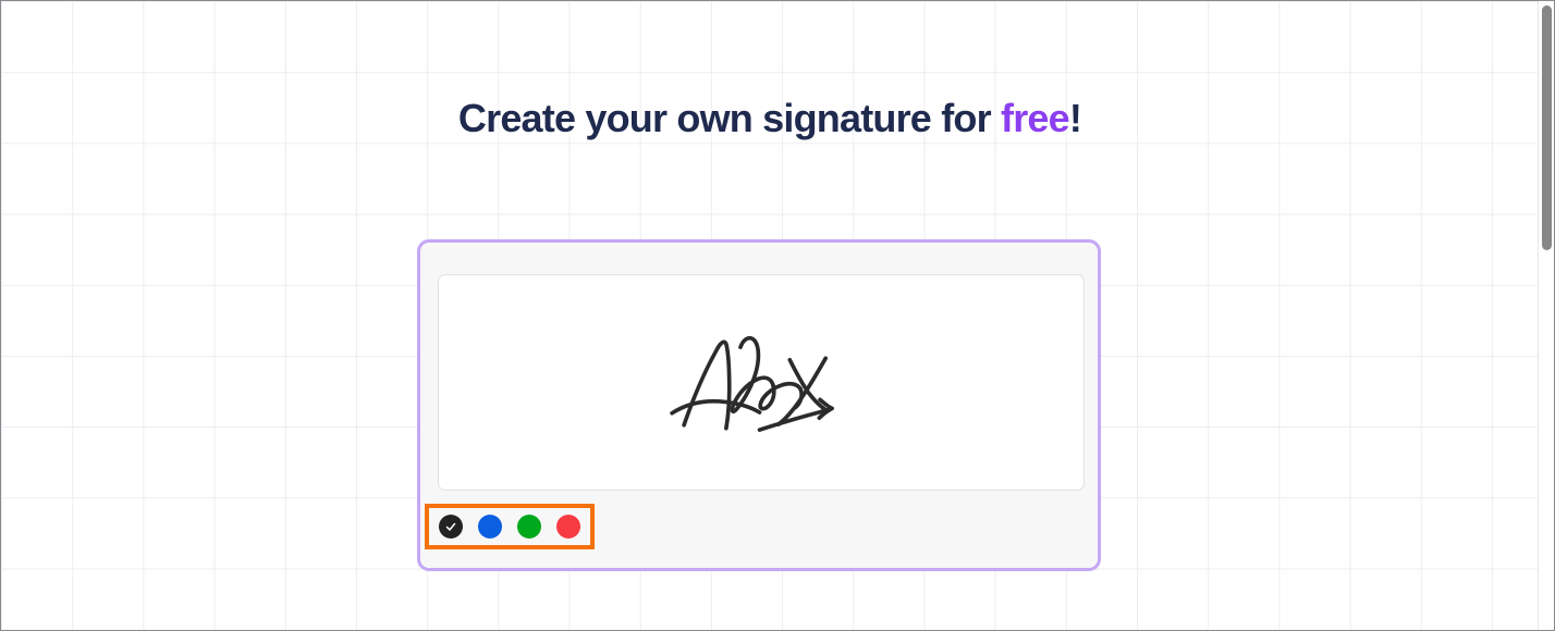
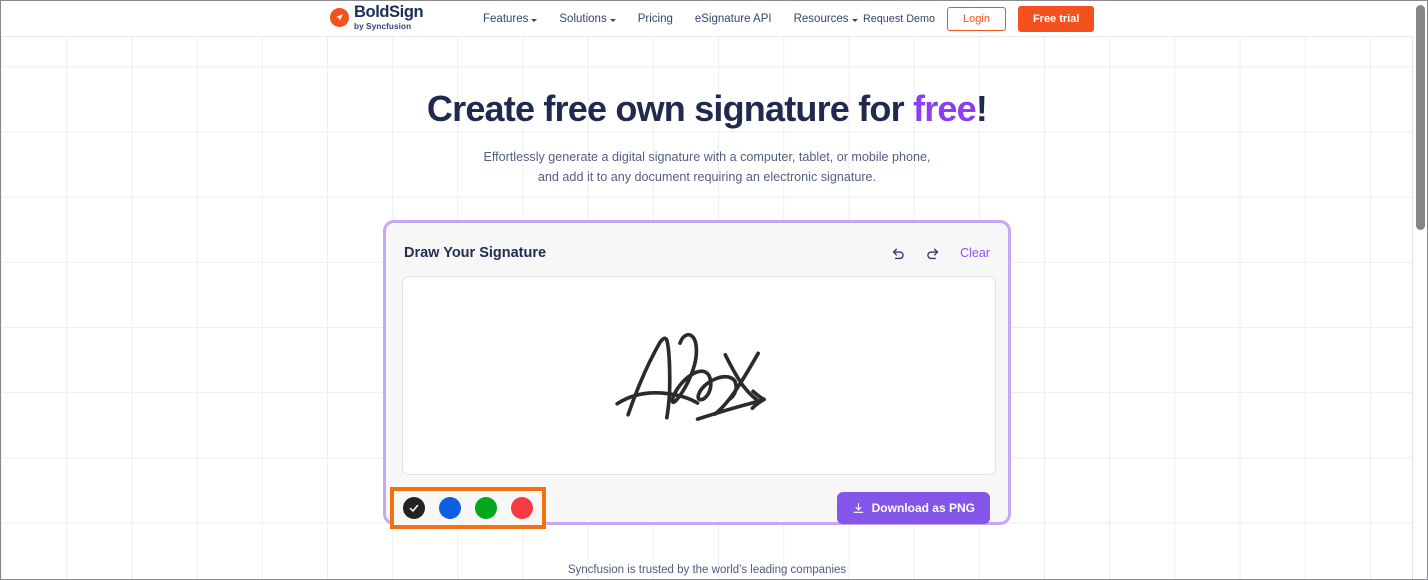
+ BoldSign
+ by Syncfusion
+ Features
+ Solutions
+ Pricing
+ eSignature API
+ Resources
+ Request Demo
+ Login
+ Free trial
- Create your own signature for free!
+ Create free own signature for free!
+ Effortlessly generate a digital signature with a computer, tablet, or mobile phone,
+ and add it to any document requiring an electronic signature.
+ Draw Your Signature
+ Clear
+ Download as PNG
+ Syncfusion is trusted by the world's leading companies
